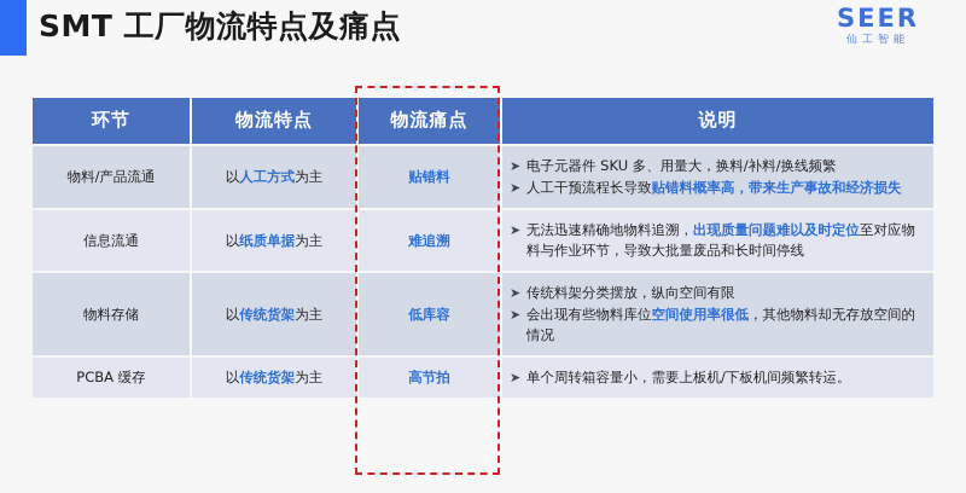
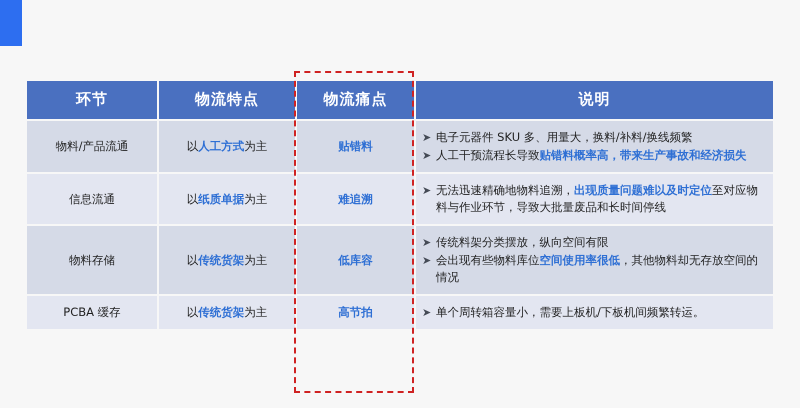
- SMT 工厂物流特点及痛点
- SEER
- 仙工智能
  环节	物流特点	物流痛点	说明
  物料/产品流通	以人工方式为主	贴错料	➤ 电子元器件 SKU 多、用量大，换料/补料/换线频繁➤ 人工干预流程长导致贴错料概率高，带来生产事故和经济损失
  信息流通	以纸质单据为主	难追溯	➤ 无法迅速精确地物料追溯，出现质量问题难以及时定位至对应物料与作业环节，导致大批量废品和长时间停线
  物料存储	以传统货架为主	低库容	➤ 传统料架分类摆放，纵向空间有限➤ 会出现有些物料库位空间使用率很低，其他物料却无存放空间的情况
  PCBA 缓存	以传统货架为主	高节拍	➤ 单个周转箱容量小，需要上板机/下板机间频繁转运。
